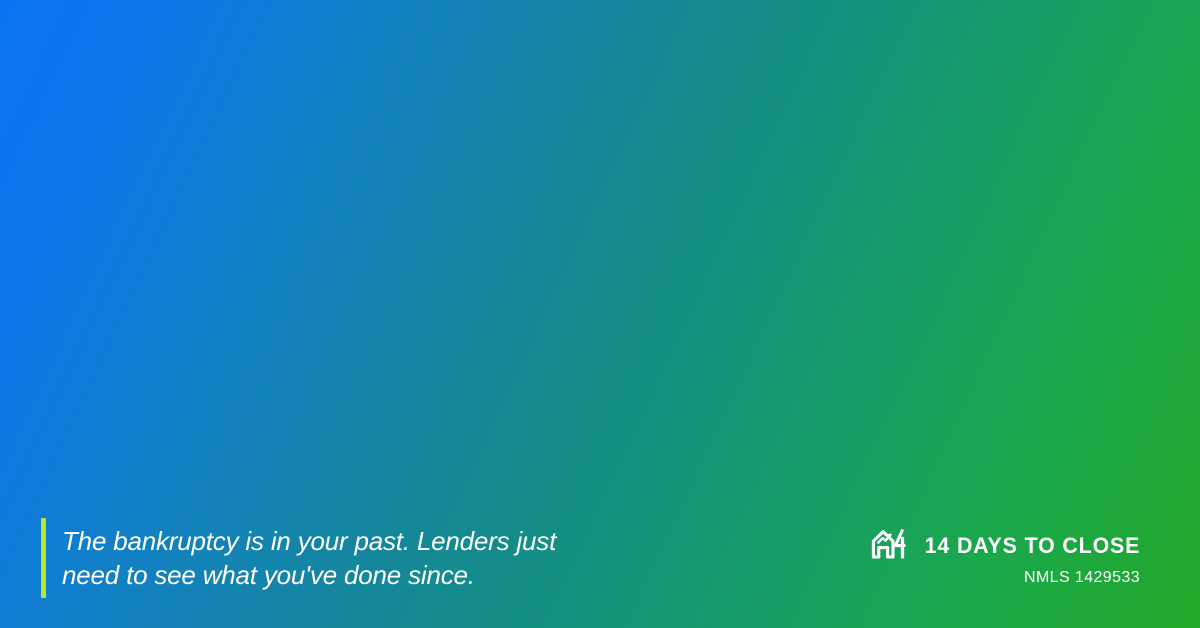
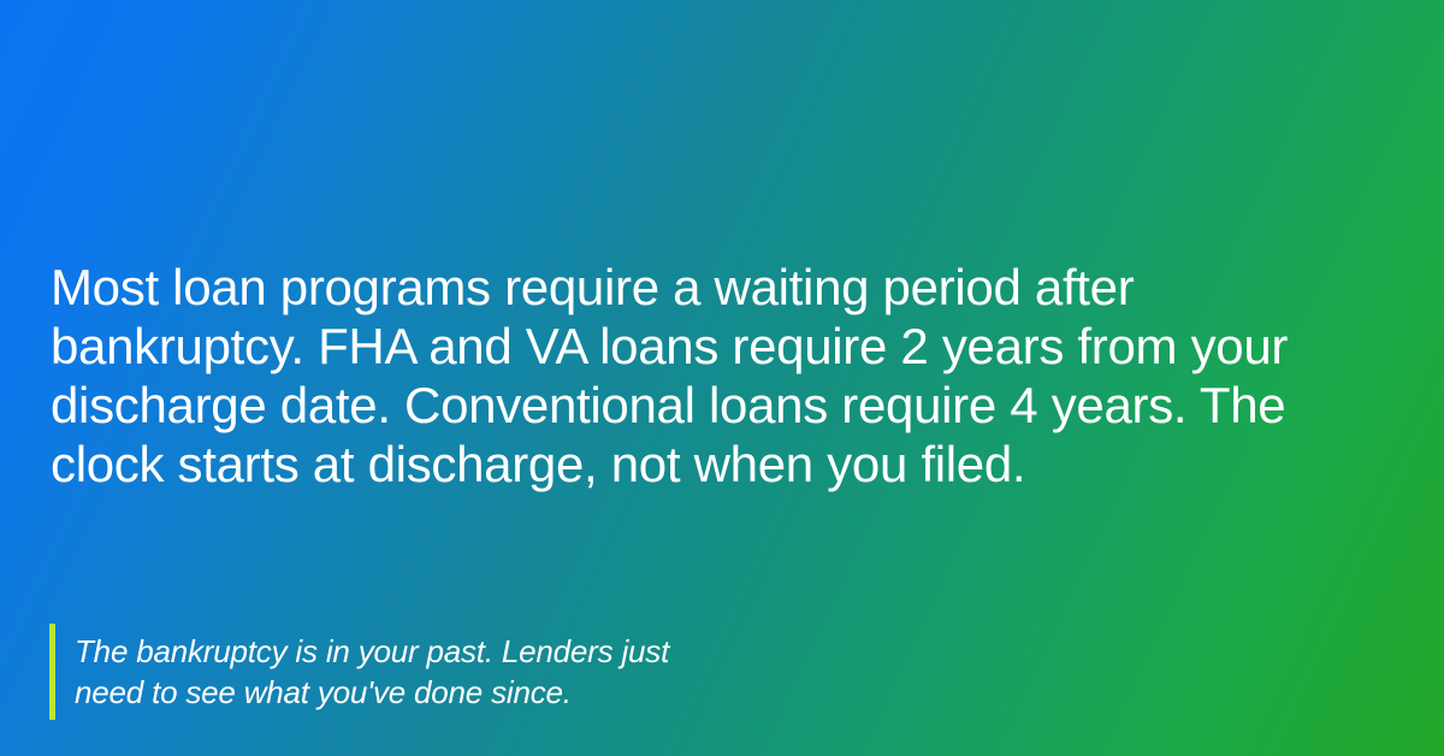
+ Most loan programs require a waiting period after bankruptcy. FHA and VA loans require 2 years from your discharge date. Conventional loans require 4 years. The clock starts at discharge, not when you filed.
  The bankruptcy is in your past. Lenders just
  need to see what you've done since.
- 14 DAYS TO CLOSE
- NMLS 1429533
